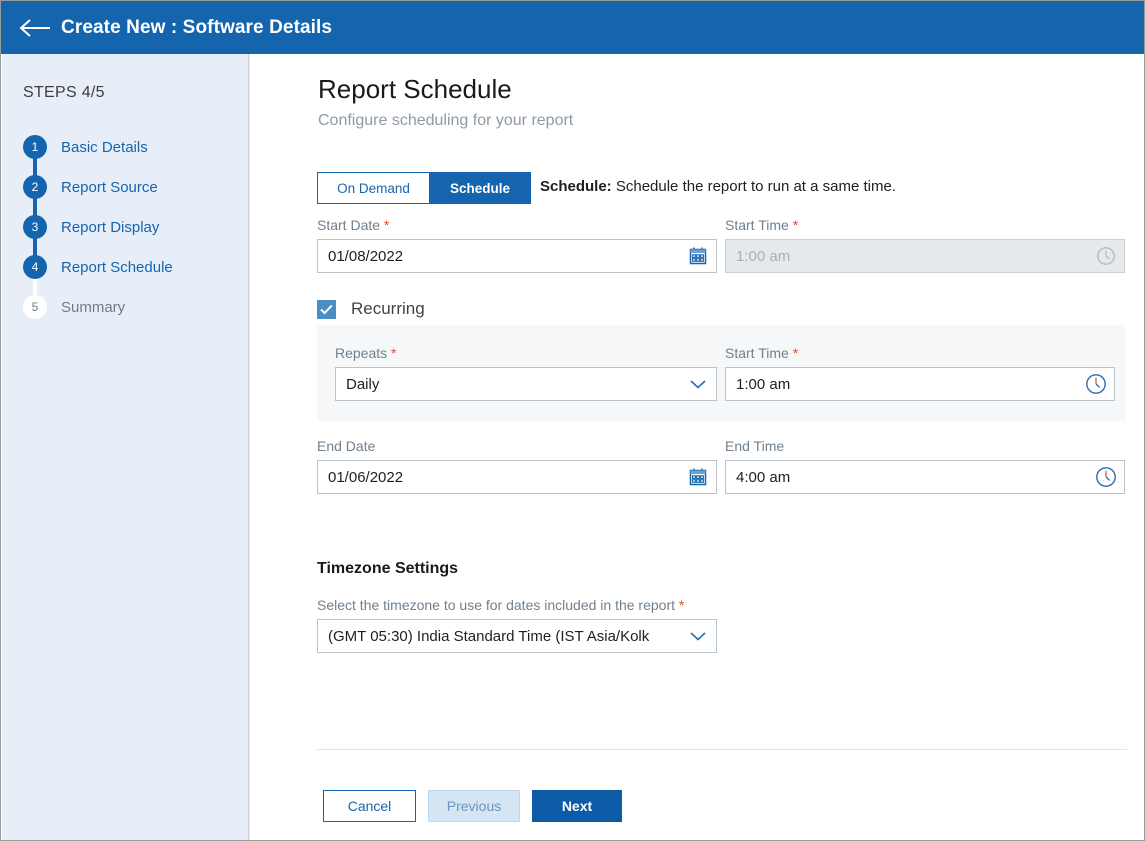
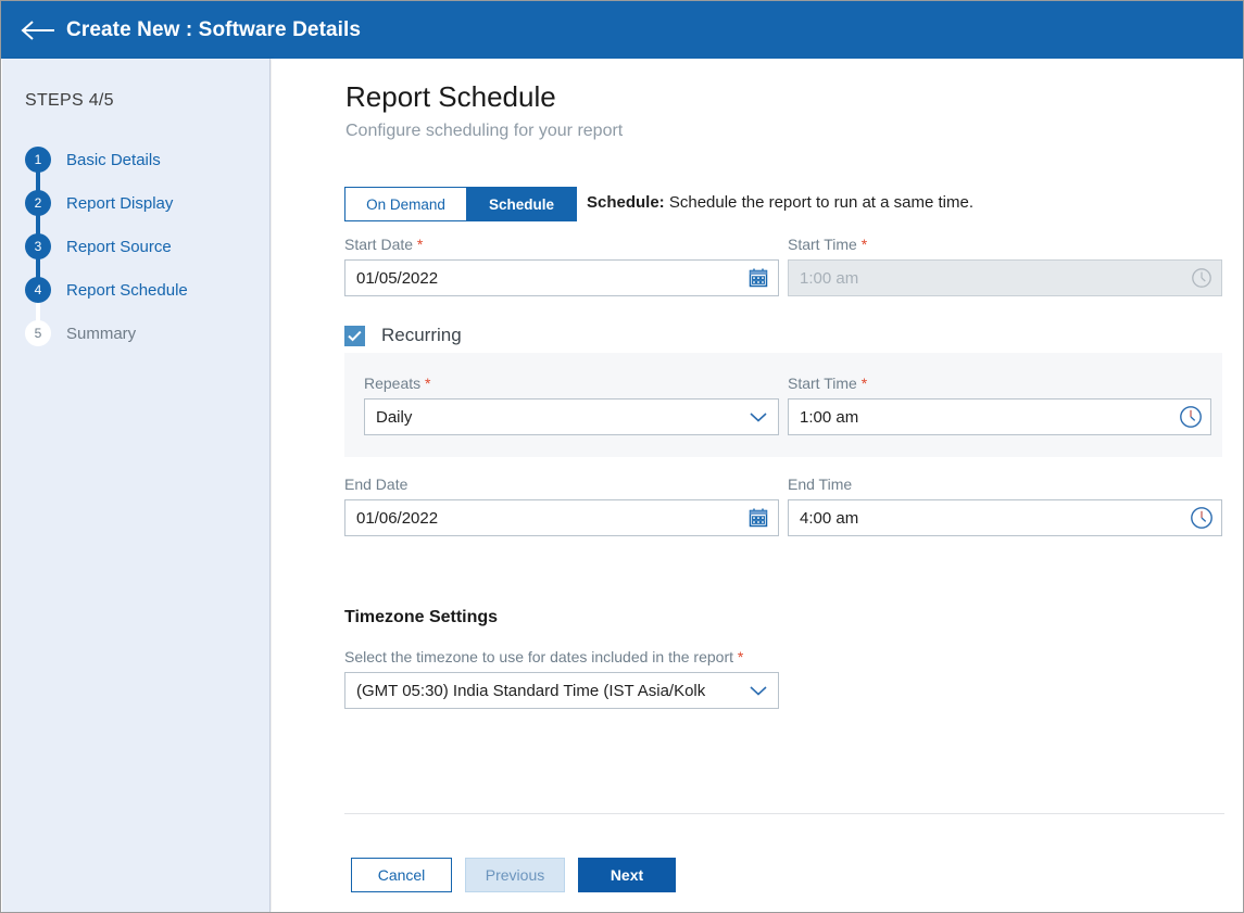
  Create New : Software Details
  STEPS 4/5
  1
  Basic Details
  2
- Report Source
+ Report Display
  3
- Report Display
+ Report Source
  4
  Report Schedule
  5
  Summary
  Report Schedule
  Configure scheduling for your report
  On Demand
  Schedule
  Schedule: Schedule the report to run at a same time.
  Start Date *
- 01/08/2022
+ 01/05/2022
  Start Time *
  1:00 am
  Recurring
  Repeats *
  Daily
  Start Time *
  1:00 am
  End Date
  01/06/2022
  End Time
  4:00 am
  Timezone Settings
  Select the timezone to use for dates included in the report *
  (GMT 05:30) India Standard Time (IST Asia/Kolk
  Cancel
  Previous
  Next
